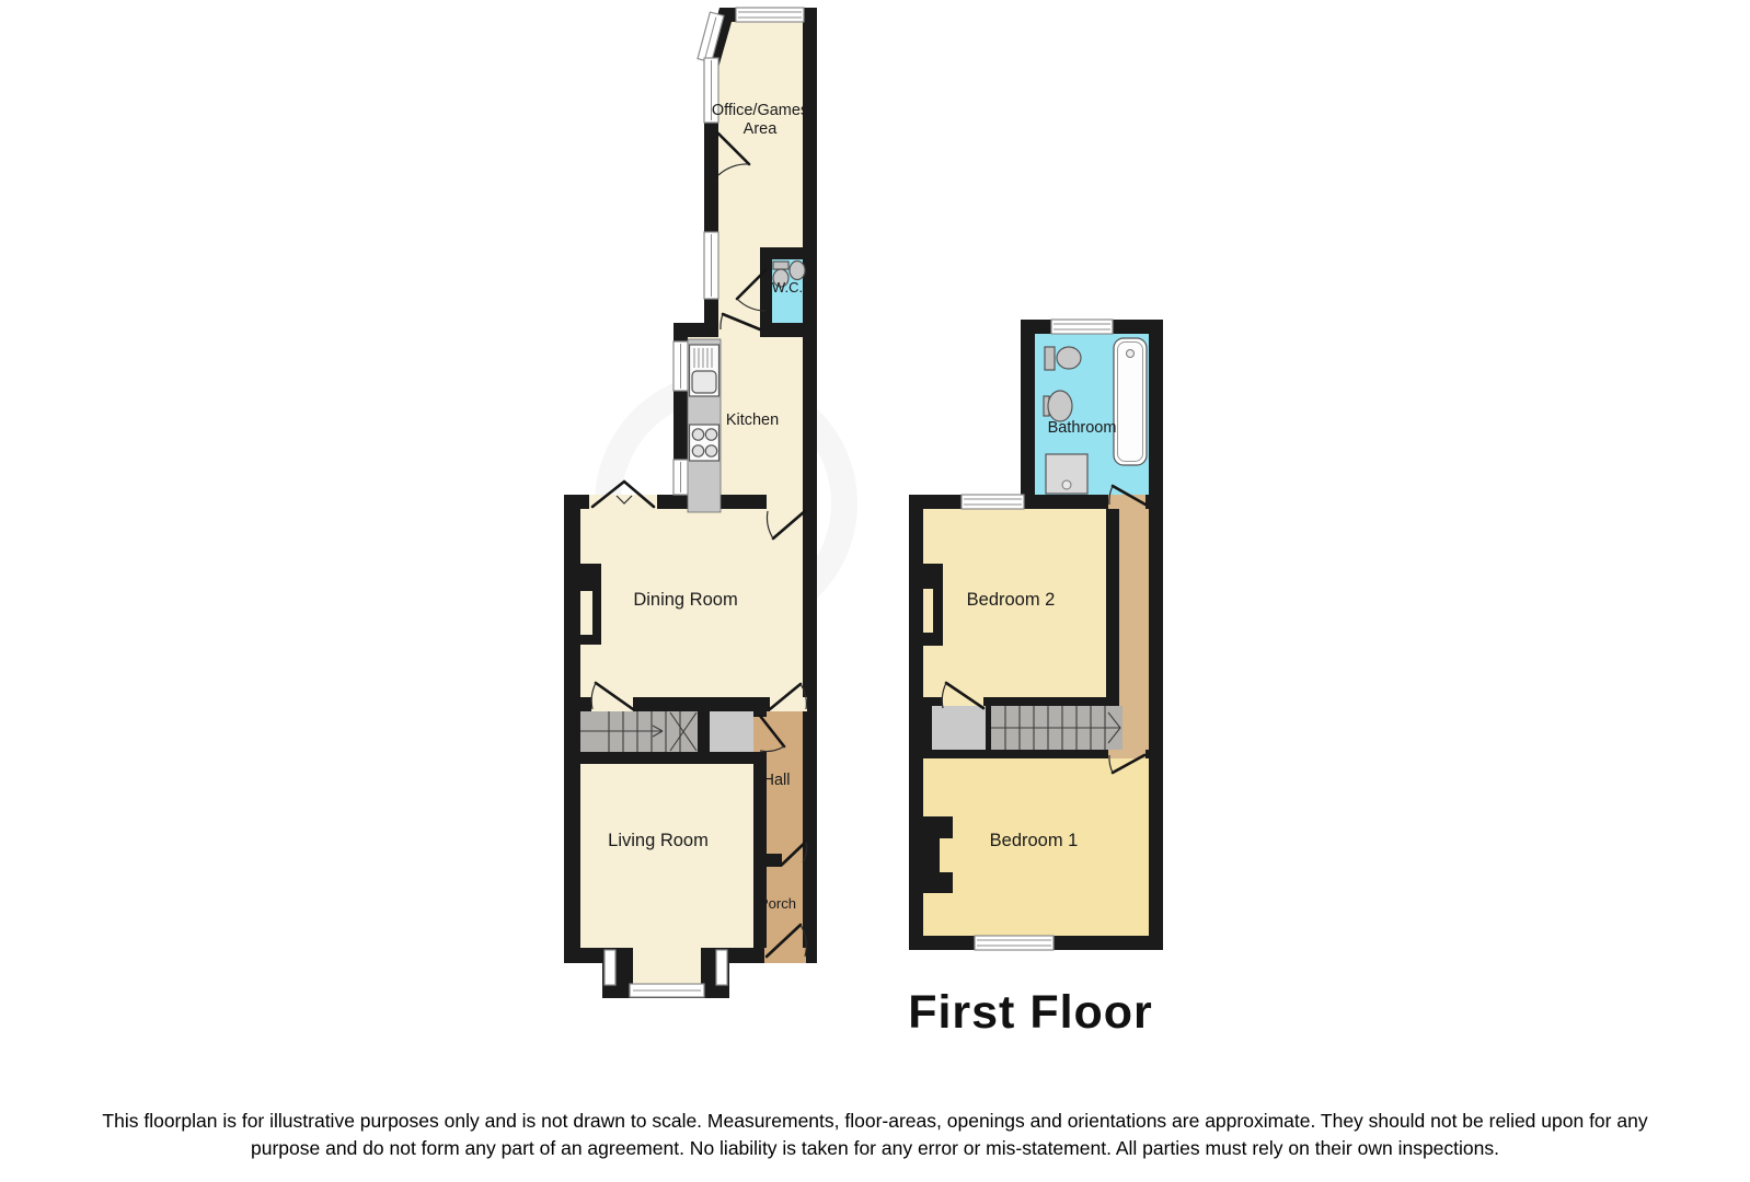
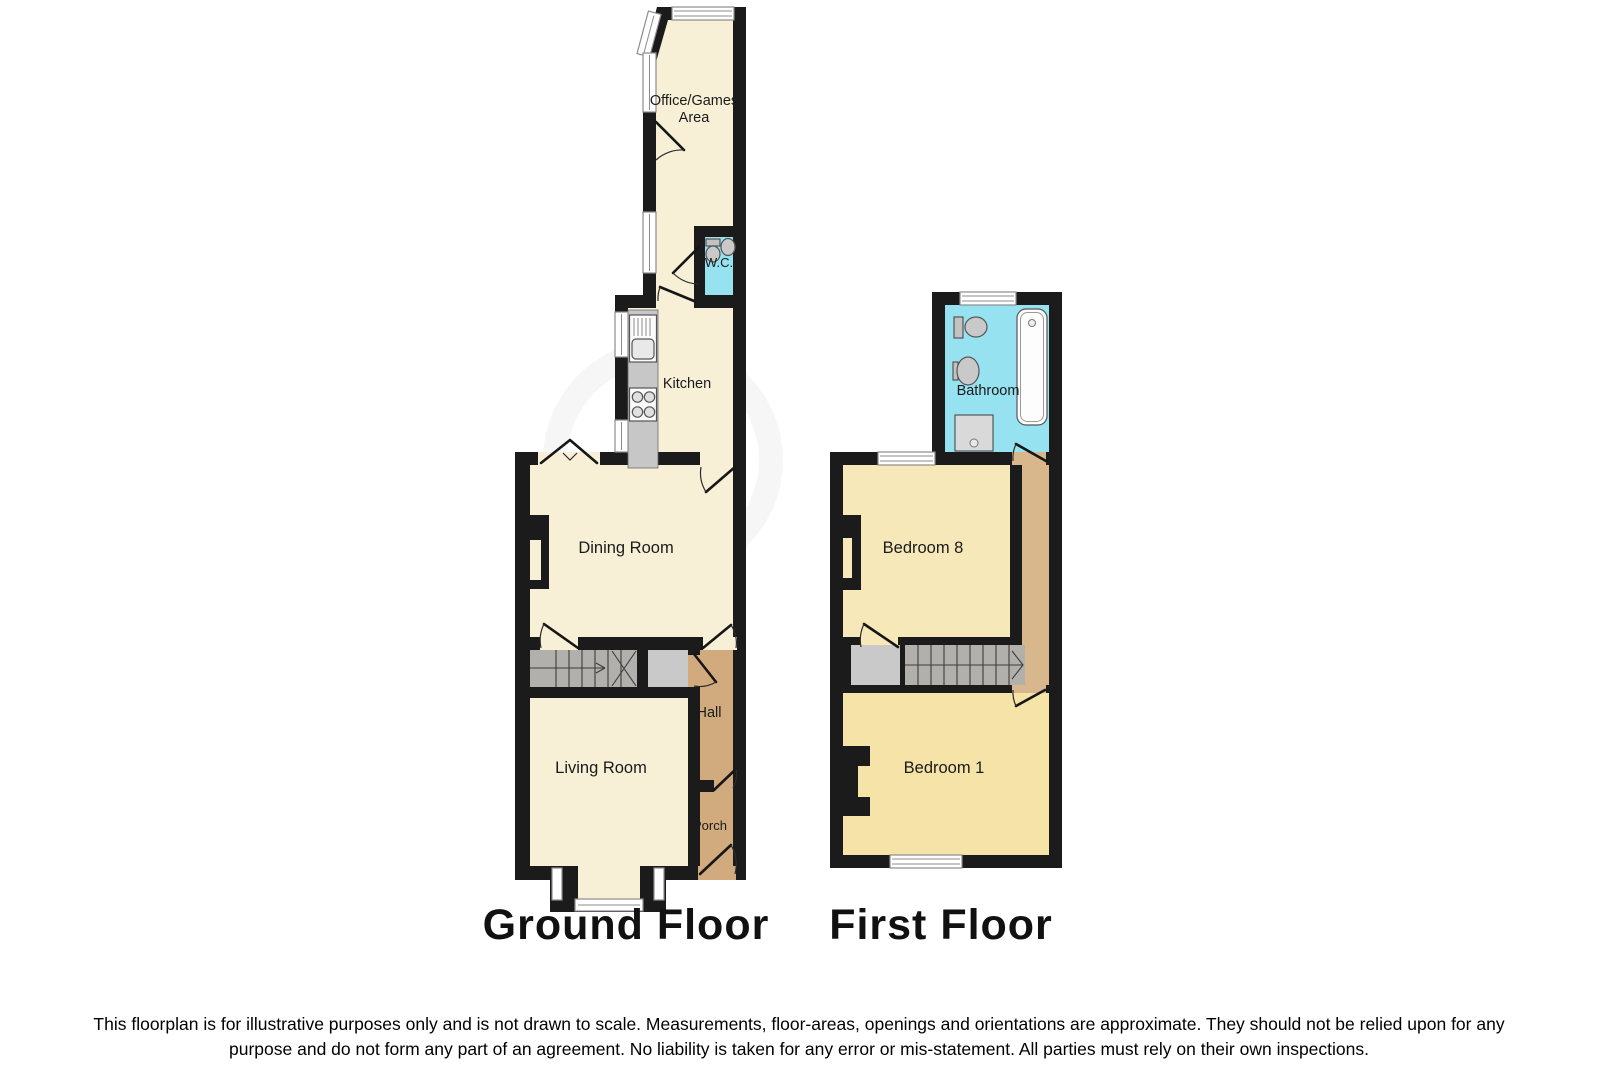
  Office/Games
  Area
  W.C.
  Kitchen
  Dining Room
  Hall
  Living Room
  Porch
+ Ground Floor
  Bathroom
- Bedroom 2
+ Bedroom 8
  Bedroom 1
  First Floor
  This floorplan is for illustrative purposes only and is not drawn to scale. Measurements, floor-areas, openings and orientations are approximate. They should not be relied upon for any
  purpose and do not form any part of an agreement. No liability is taken for any error or mis-statement. All parties must rely on their own inspections.
